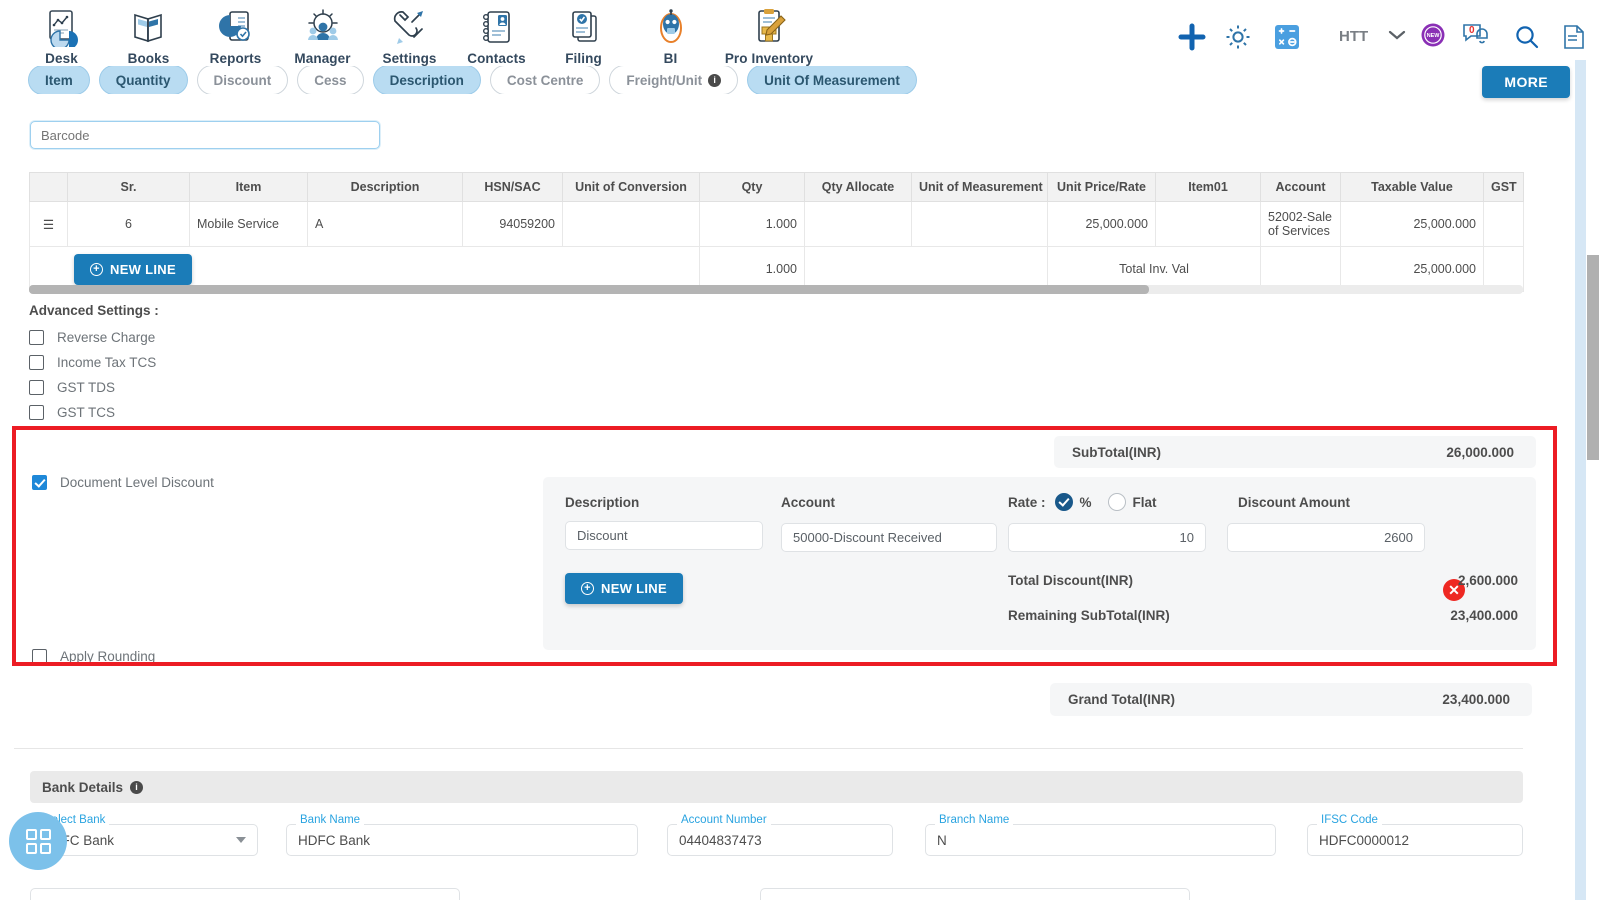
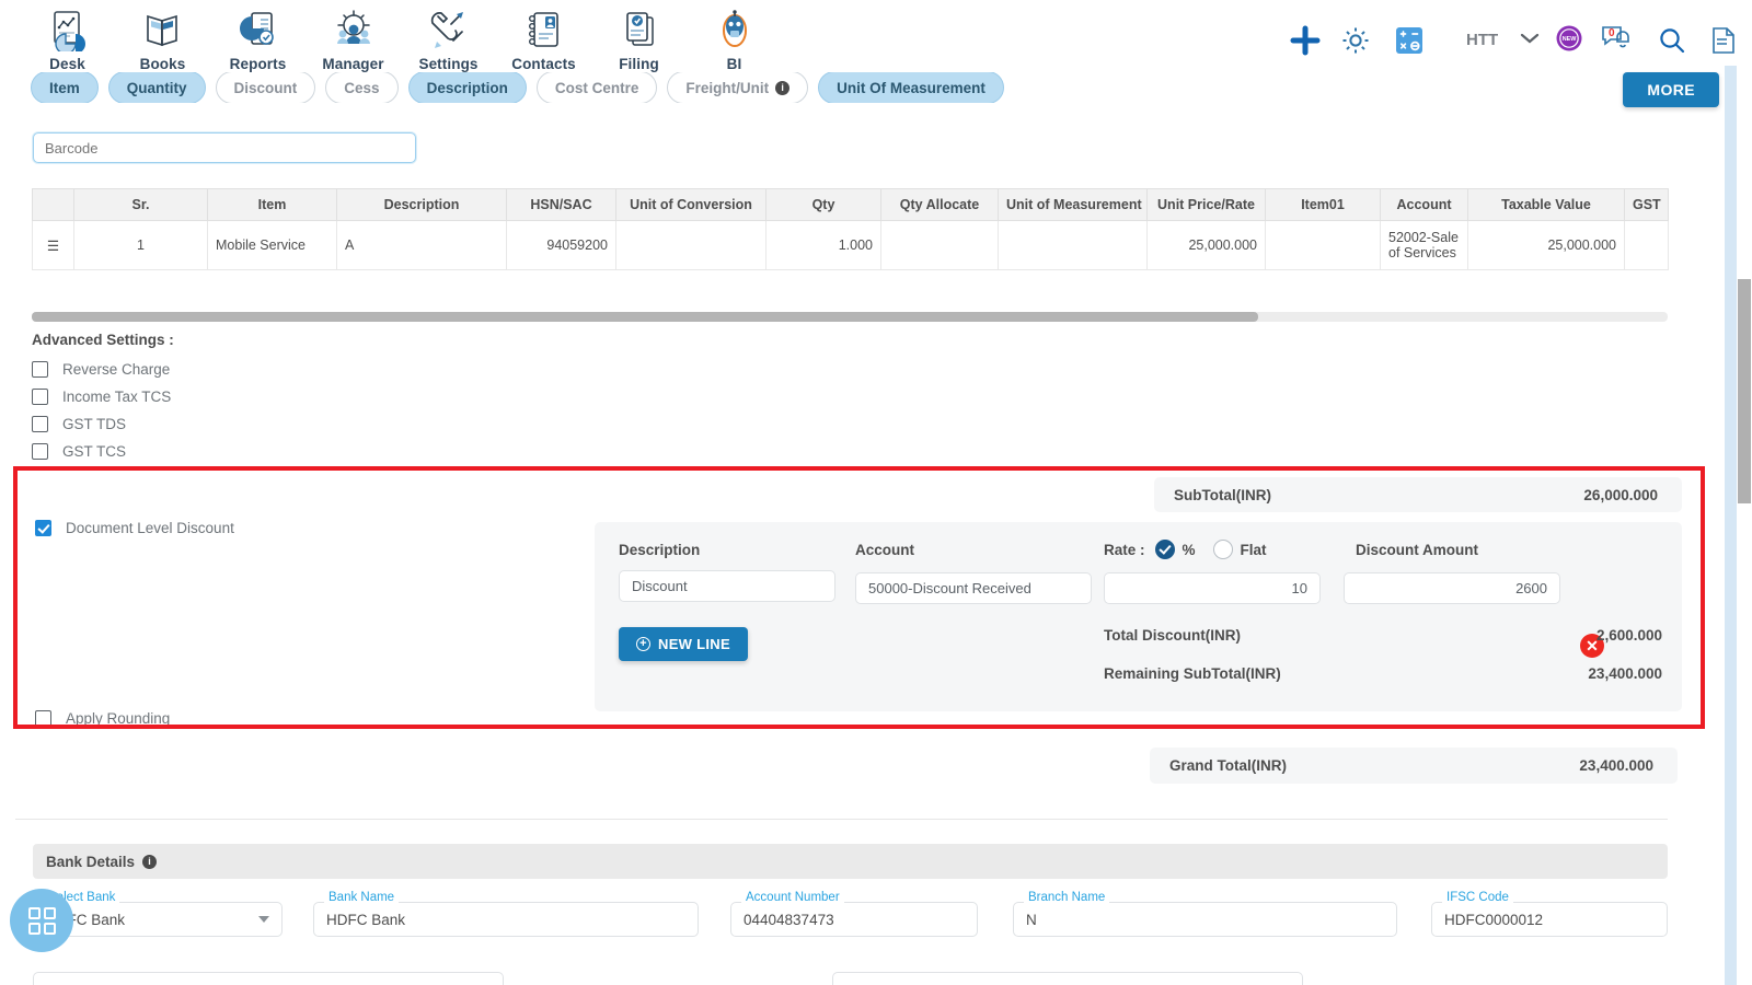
  Desk
  Books
  Reports
  Manager
  Settings
  Contacts
  Filing
  BI
- Pro Inventory
  HTT
  0
  Item
  Quantity
  Discount
  Cess
  Description
  Cost Centre
  Freight/Unit
  i
  Unit Of Measurement
  MORE
  Barcode
  	Sr.	Item	Description	HSN/SAC	Unit of Conversion	Qty	Qty Allocate	Unit of Measurement	Unit Price/Rate	Item01	Account	Taxable Value	GST
- ☰	6	Mobile Service	A	94059200		1.000			25,000.000		52002-Sale of Services	25,000.000
+ ☰	1	Mobile Service	A	94059200		1.000			25,000.000		52002-Sale of Services	25,000.000
- + NEW LINE		1.000		Total Inv. Val		25,000.000
  Advanced Settings :
  Reverse Charge
  Income Tax TCS
  GST TDS
  GST TCS
  SubTotal(INR)
  26,000.000
  Document Level Discount
  Apply Rounding
  Description
  Account
  Discount Amount
  Rate :
  %
  Flat
  Discount
  50000-Discount Received
  10
  2600
  ✕
  +
  NEW LINE
  Total Discount(INR)
  2,600.000
  Remaining SubTotal(INR)
  23,400.000
  Grand Total(INR)
  23,400.000
  Bank Details
  i
  lect Bank
  Bank Name
  HDFC Bank
  Account Number
  04404837473
  Branch Name
  N
  IFSC Code
  HDFC0000012
